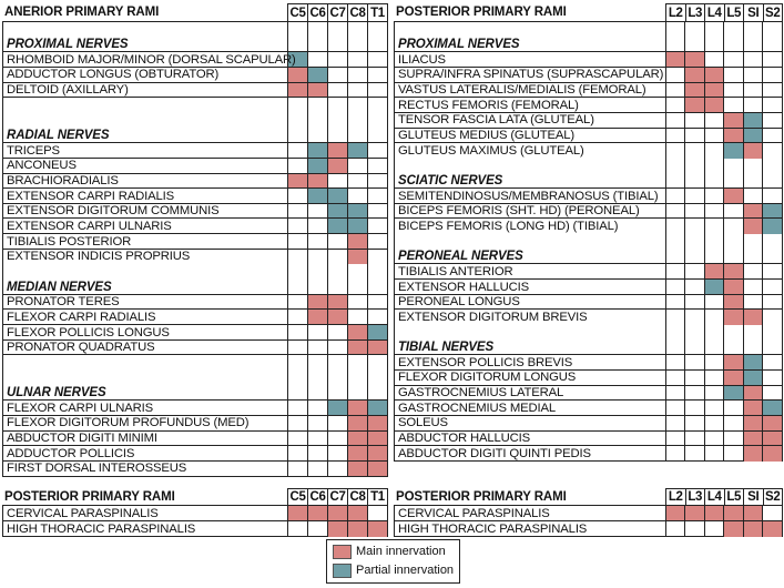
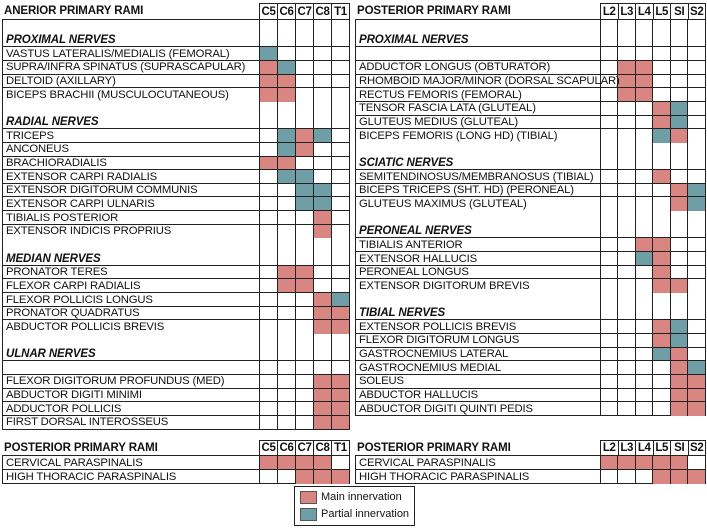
  ANERIOR PRIMARY RAMI
  C5
  C6
  C7
  C8
  T1
  PROXIMAL NERVES
- RHOMBOID MAJOR/MINOR (DORSAL SCAPULAR)
+ VASTUS LATERALIS/MEDIALIS (FEMORAL)
- ADDUCTOR LONGUS (OBTURATOR)
+ SUPRA/INFRA SPINATUS (SUPRASCAPULAR)
  DELTOID (AXILLARY)
+ BICEPS BRACHII (MUSCULOCUTANEOUS)
  RADIAL NERVES
  TRICEPS
  ANCONEUS
  BRACHIORADIALIS
  EXTENSOR CARPI RADIALIS
  EXTENSOR DIGITORUM COMMUNIS
  EXTENSOR CARPI ULNARIS
  TIBIALIS POSTERIOR
  EXTENSOR INDICIS PROPRIUS
  MEDIAN NERVES
  PRONATOR TERES
  FLEXOR CARPI RADIALIS
  FLEXOR POLLICIS LONGUS
  PRONATOR QUADRATUS
+ ABDUCTOR POLLICIS BREVIS
  ULNAR NERVES
- FLEXOR CARPI ULNARIS
  FLEXOR DIGITORUM PROFUNDUS (MED)
  ABDUCTOR DIGITI MINIMI
  ADDUCTOR POLLICIS
  FIRST DORSAL INTEROSSEUS
  POSTERIOR PRIMARY RAMI
  L2
  L3
  L4
  L5
  SI
  S2
  PROXIMAL NERVES
- ILIACUS
- SUPRA/INFRA SPINATUS (SUPRASCAPULAR)
+ ADDUCTOR LONGUS (OBTURATOR)
- VASTUS LATERALIS/MEDIALIS (FEMORAL)
+ RHOMBOID MAJOR/MINOR (DORSAL SCAPULAR)
  RECTUS FEMORIS (FEMORAL)
  TENSOR FASCIA LATA (GLUTEAL)
  GLUTEUS MEDIUS (GLUTEAL)
- GLUTEUS MAXIMUS (GLUTEAL)
+ BICEPS FEMORIS (LONG HD) (TIBIAL)
  SCIATIC NERVES
  SEMITENDINOSUS/MEMBRANOSUS (TIBIAL)
- BICEPS FEMORIS (SHT. HD) (PERONEAL)
+ BICEPS TRICEPS (SHT. HD) (PERONEAL)
- BICEPS FEMORIS (LONG HD) (TIBIAL)
+ GLUTEUS MAXIMUS (GLUTEAL)
  PERONEAL NERVES
  TIBIALIS ANTERIOR
  EXTENSOR HALLUCIS
  PERONEAL LONGUS
  EXTENSOR DIGITORUM BREVIS
  TIBIAL NERVES
  EXTENSOR POLLICIS BREVIS
  FLEXOR DIGITORUM LONGUS
  GASTROCNEMIUS LATERAL
  GASTROCNEMIUS MEDIAL
  SOLEUS
  ABDUCTOR HALLUCIS
  ABDUCTOR DIGITI QUINTI PEDIS
  POSTERIOR PRIMARY RAMI
  C5
  C6
  C7
  C8
  T1
  CERVICAL PARASPINALIS
  HIGH THORACIC PARASPINALIS
  POSTERIOR PRIMARY RAMI
  L2
  L3
  L4
  L5
  SI
  S2
  CERVICAL PARASPINALIS
  HIGH THORACIC PARASPINALIS
  Main innervation
  Partial innervation
